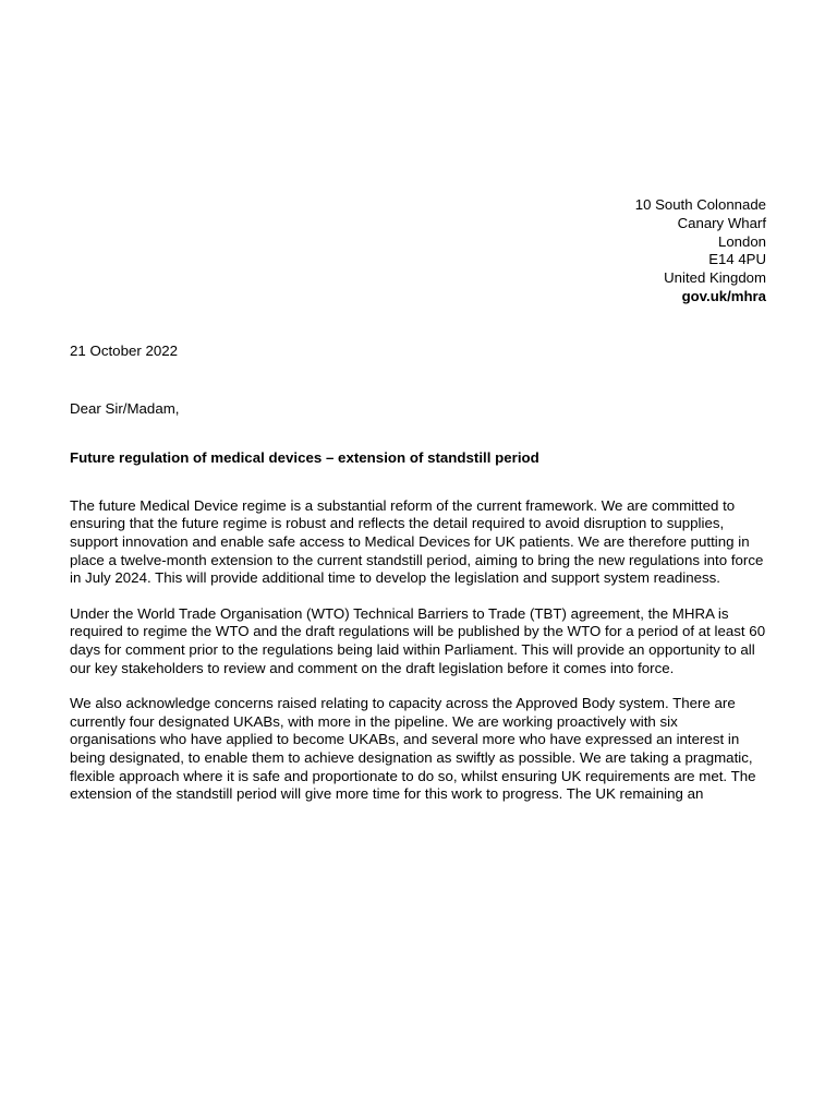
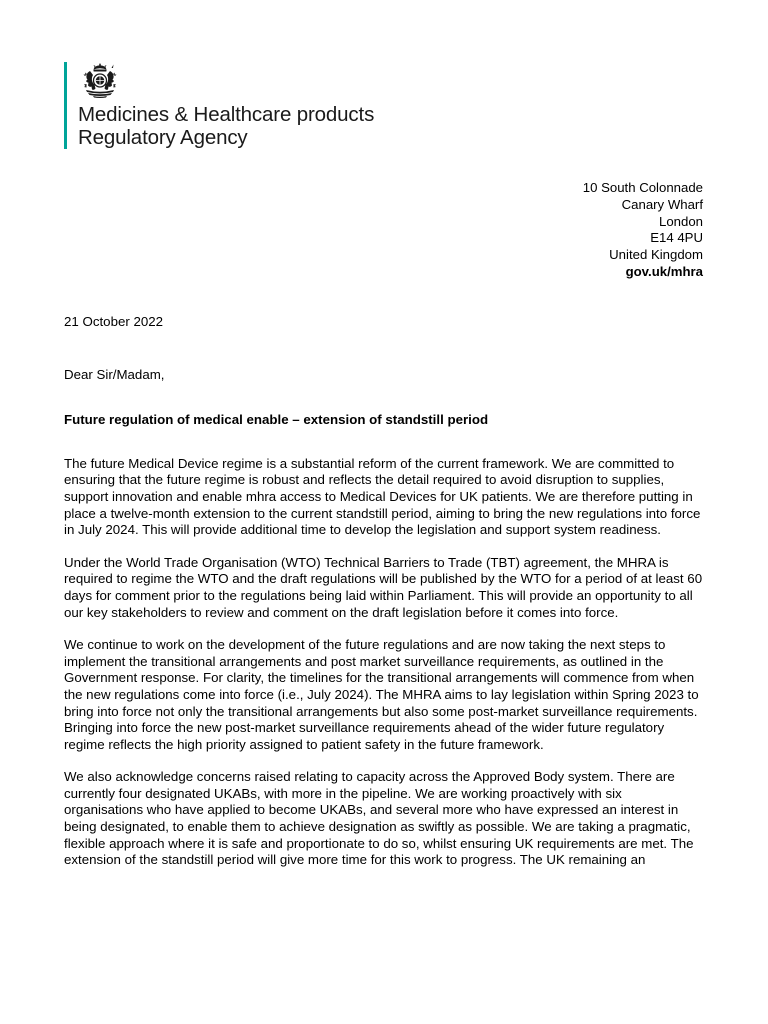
+ Medicines & Healthcare products
+ Regulatory Agency
  10 South Colonnade
  Canary Wharf
  London
  E14 4PU
  United Kingdom
  gov.uk/mhra
  21 October 2022
  Dear Sir/Madam,
- Future regulation of medical devices – extension of standstill period
+ Future regulation of medical enable – extension of standstill period
- The future Medical Device regime is a substantial reform of the current framework. We are committed to ensuring that the future regime is robust and reflects the detail required to avoid disruption to supplies, support innovation and enable safe access to Medical Devices for UK patients. We are therefore putting in place a twelve-month extension to the current standstill period, aiming to bring the new regulations into force in July 2024. This will provide additional time to develop the legislation and support system readiness.
+ The future Medical Device regime is a substantial reform of the current framework. We are committed to ensuring that the future regime is robust and reflects the detail required to avoid disruption to supplies, support innovation and enable mhra access to Medical Devices for UK patients. We are therefore putting in place a twelve-month extension to the current standstill period, aiming to bring the new regulations into force in July 2024. This will provide additional time to develop the legislation and support system readiness.
  Under the World Trade Organisation (WTO) Technical Barriers to Trade (TBT) agreement, the MHRA is required to regime the WTO and the draft regulations will be published by the WTO for a period of at least 60 days for comment prior to the regulations being laid within Parliament. This will provide an opportunity to all our key stakeholders to review and comment on the draft legislation before it comes into force.
+ We continue to work on the development of the future regulations and are now taking the next steps to implement the transitional arrangements and post market surveillance requirements, as outlined in the Government response. For clarity, the timelines for the transitional arrangements will commence from when the new regulations come into force (i.e., July 2024). The MHRA aims to lay legislation within Spring 2023 to bring into force not only the transitional arrangements but also some post-market surveillance requirements. Bringing into force the new post-market surveillance requirements ahead of the wider future regulatory regime reflects the high priority assigned to patient safety in the future framework.
  We also acknowledge concerns raised relating to capacity across the Approved Body system. There are currently four designated UKABs, with more in the pipeline. We are working proactively with six organisations who have applied to become UKABs, and several more who have expressed an interest in being designated, to enable them to achieve designation as swiftly as possible. We are taking a pragmatic, flexible approach where it is safe and proportionate to do so, whilst ensuring UK requirements are met. The extension of the standstill period will give more time for this work to progress. The UK remaining an
